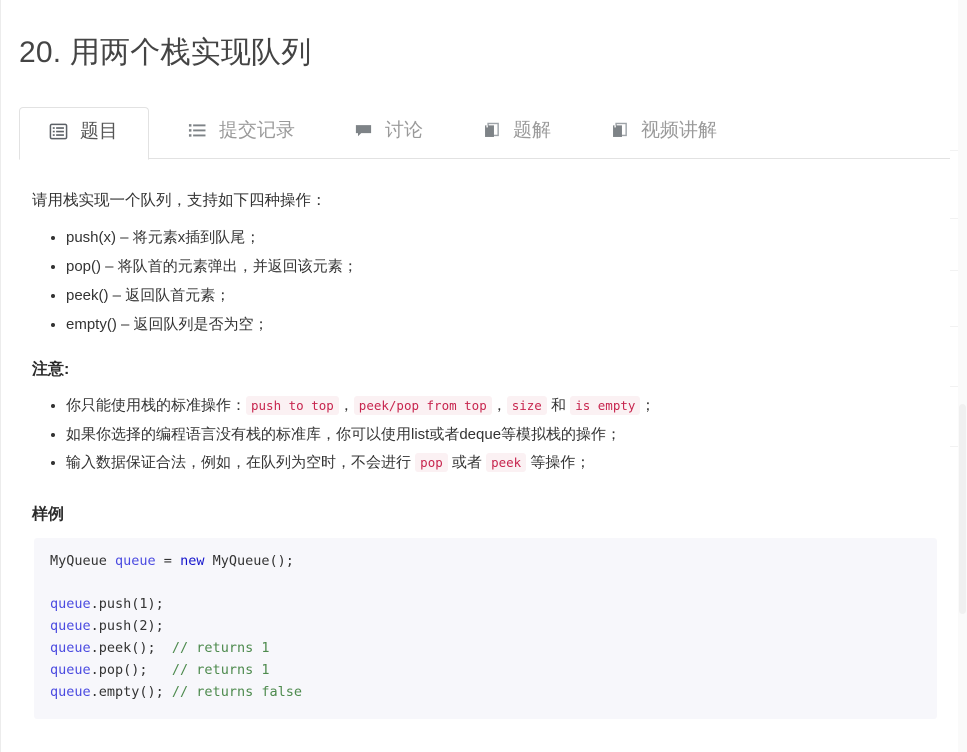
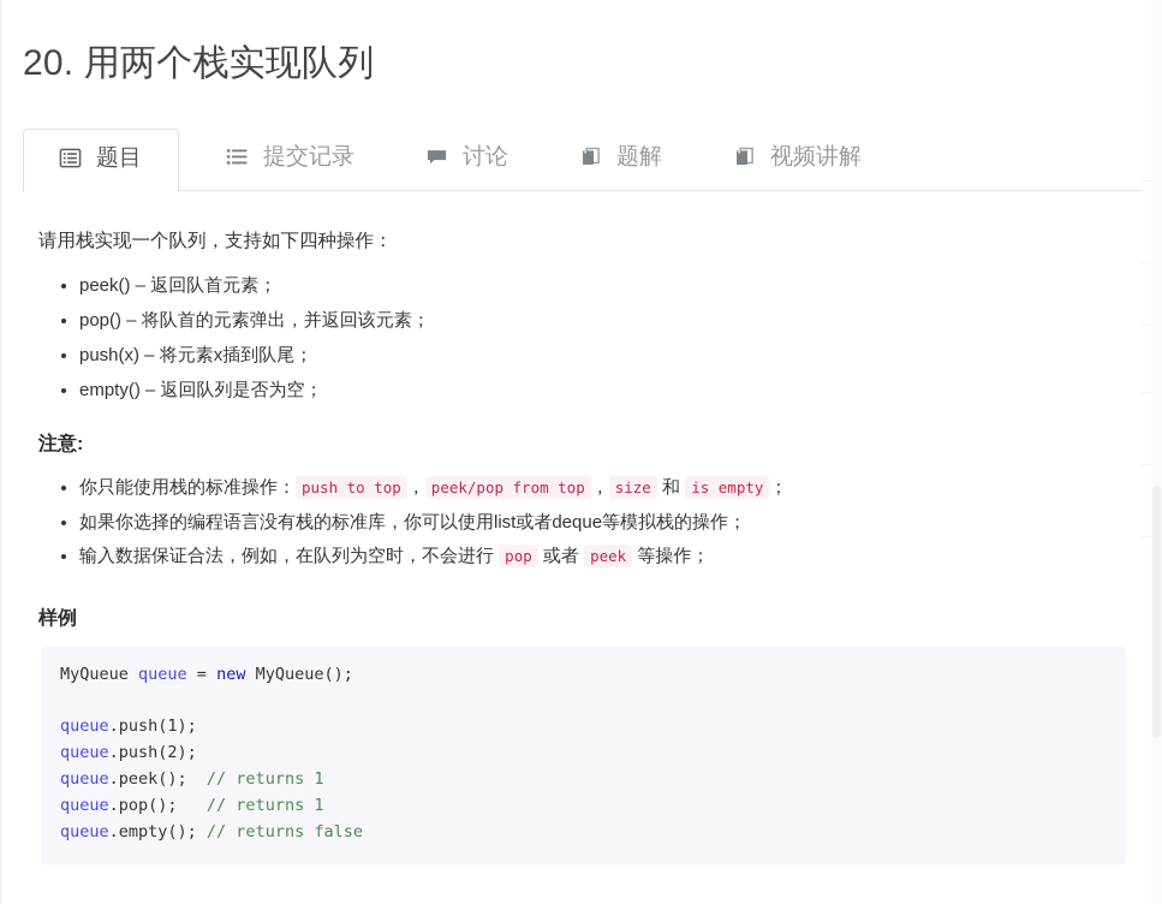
  20. 用两个栈实现队列
  题目
  提交记录
  讨论
  题解
  视频讲解
  请用栈实现一个队列，支持如下四种操作：
- push(x) – 将元素x插到队尾；
+ peek() – 返回队首元素；
  pop() – 将队首的元素弹出，并返回该元素；
- peek() – 返回队首元素；
+ push(x) – 将元素x插到队尾；
  empty() – 返回队列是否为空；
  注意:
  你只能使用栈的标准操作： push to top ， peek/pop from top ， size 和 is empty ；
  如果你选择的编程语言没有栈的标准库，你可以使用list或者deque等模拟栈的操作；
  输入数据保证合法，例如，在队列为空时，不会进行 pop 或者 peek 等操作；
  样例
  MyQueue queue = new MyQueue();
  queue.push(1);
  queue.push(2);
  queue.peek(); // returns 1
  queue.pop(); // returns 1
  queue.empty(); // returns false
